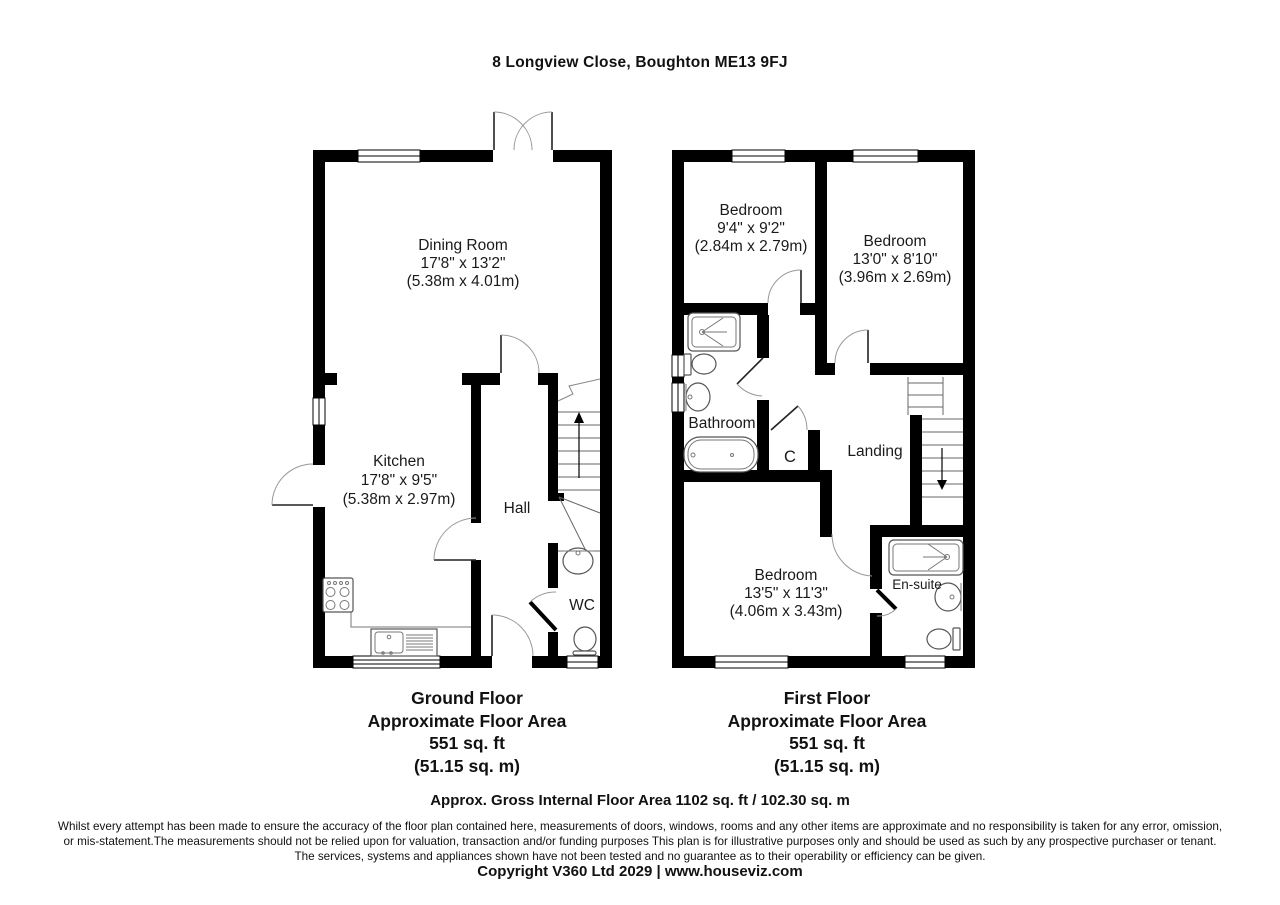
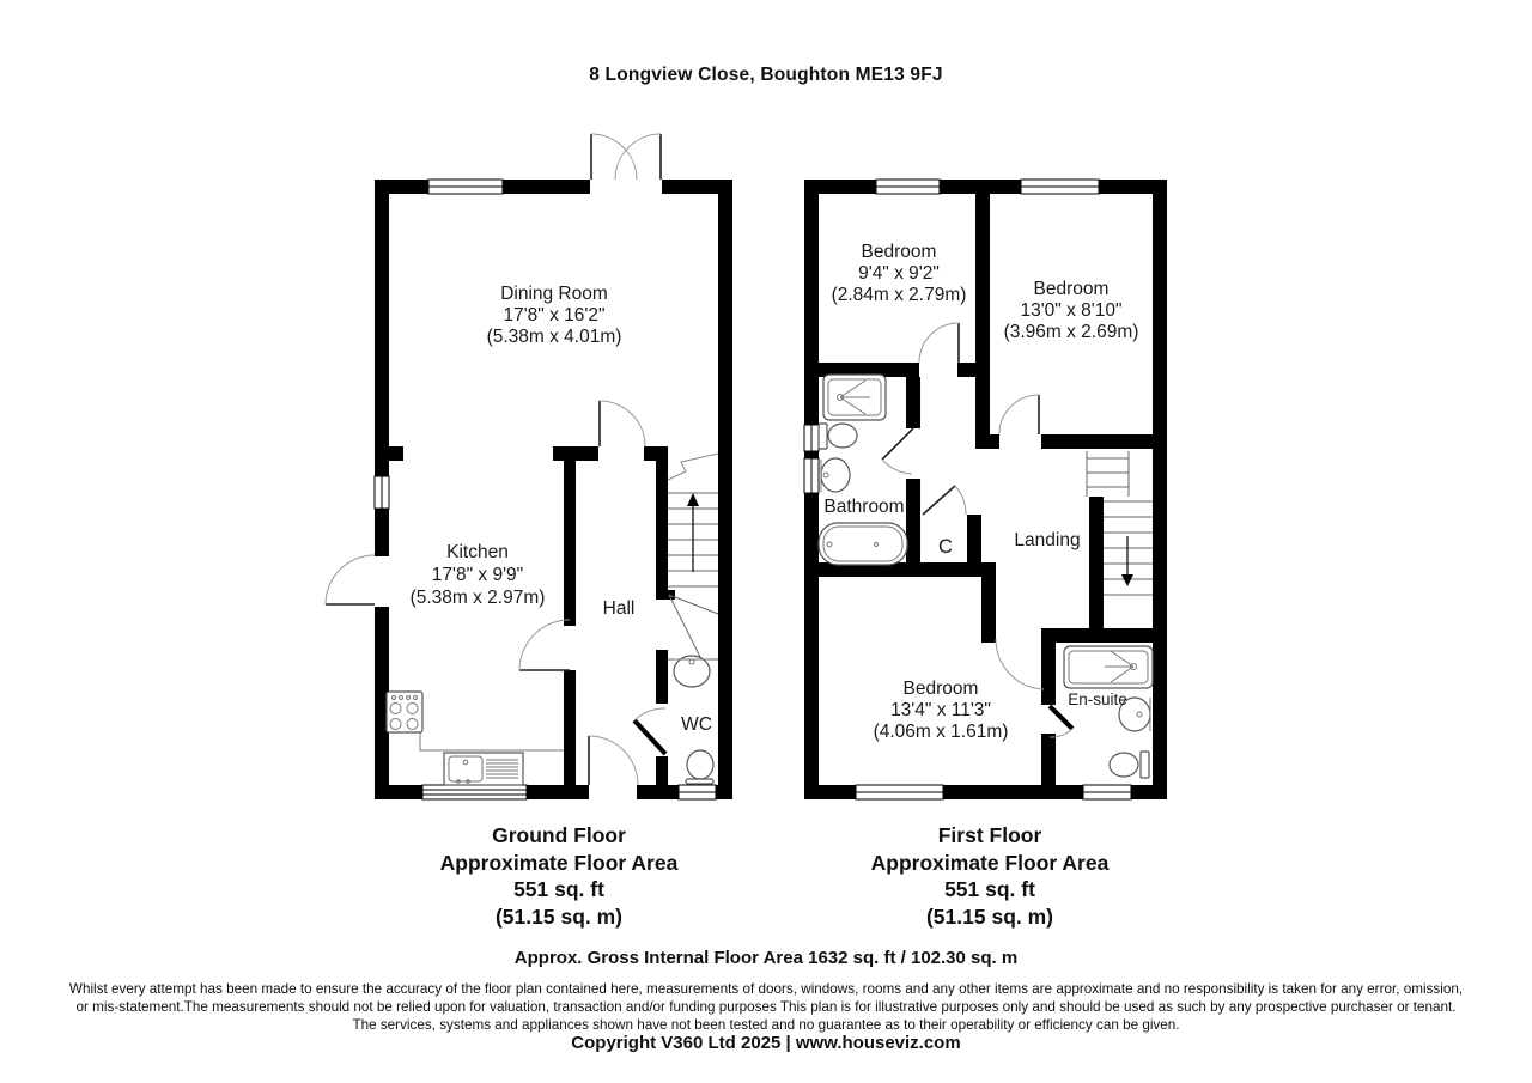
  8 Longview Close, Boughton ME13 9FJ
  Dining Room
- 17'8" x 13'2"
+ 17'8" x 16'2"
  (5.38m x 4.01m)
  Kitchen
- 17'8" x 9'5"
+ 17'8" x 9'9"
  (5.38m x 2.97m)
  Hall
  WC
  Bedroom
  9'4" x 9'2"
  (2.84m x 2.79m)
  Bedroom
  13'0" x 8'10"
  (3.96m x 2.69m)
  Bathroom
  C
  Landing
  Bedroom
- 13'5" x 11'3"
+ 13'4" x 11'3"
- (4.06m x 3.43m)
+ (4.06m x 1.61m)
  En-suite
  Ground Floor
  Approximate Floor Area
  551 sq. ft
  (51.15 sq. m)
  First Floor
  Approximate Floor Area
  551 sq. ft
  (51.15 sq. m)
- Approx. Gross Internal Floor Area 1102 sq. ft / 102.30 sq. m
+ Approx. Gross Internal Floor Area 1632 sq. ft / 102.30 sq. m
  Whilst every attempt has been made to ensure the accuracy of the floor plan contained here, measurements of doors, windows, rooms and any other items are approximate and no responsibility is taken for any error, omission,
  or mis-statement.The measurements should not be relied upon for valuation, transaction and/or funding purposes This plan is for illustrative purposes only and should be used as such by any prospective purchaser or tenant.
  The services, systems and appliances shown have not been tested and no guarantee as to their operability or efficiency can be given.
- Copyright V360 Ltd 2029 | www.houseviz.com
+ Copyright V360 Ltd 2025 | www.houseviz.com
